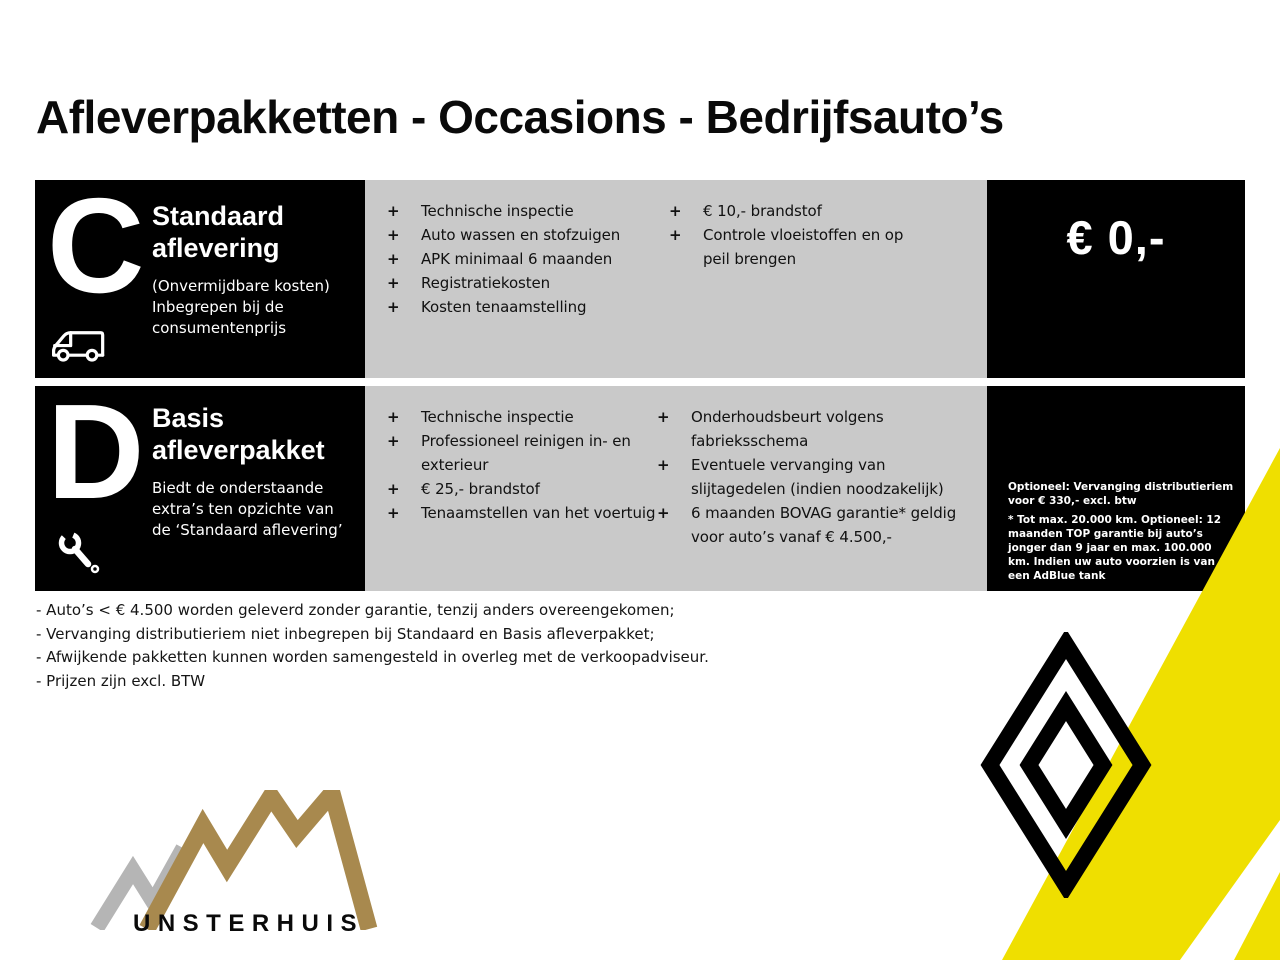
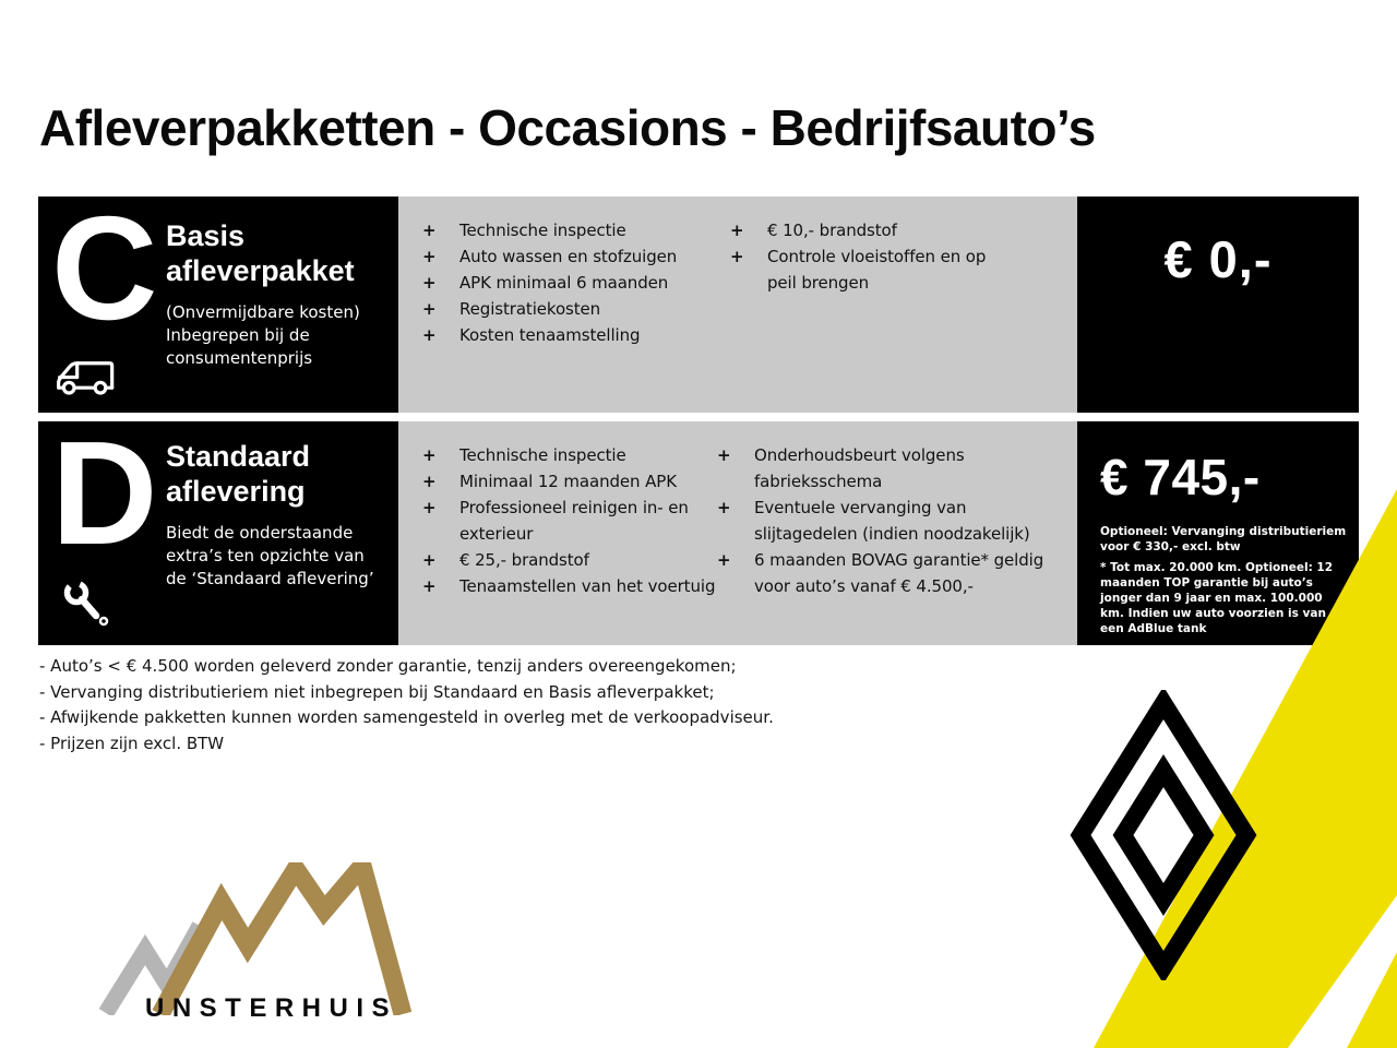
  Afleverpakketten - Occasions - Bedrijfsauto’s
  C
- Standaard aflevering
+ Basis afleverpakket
  (Onvermijdbare kosten) Inbegrepen bij de consumentenprijs
  Technische inspectie
  Auto wassen en stofzuigen
  APK minimaal 6 maanden
  Registratiekosten
  Kosten tenaamstelling
  € 10,- brandstof
  Controle vloeistoffen en op peil brengen
  € 0,-
  D
- Basis afleverpakket
+ Standaard aflevering
  Biedt de onderstaande extra’s ten opzichte van de ‘Standaard aflevering’
  Technische inspectie
+ Minimaal 12 maanden APK
  Professioneel reinigen in- en exterieur
  € 25,- brandstof
  Tenaamstellen van het voertuig
  Onderhoudsbeurt volgens fabrieksschema
  Eventuele vervanging van slijtagedelen (indien noodzakelijk)
  6 maanden BOVAG garantie* geldig voor auto’s vanaf € 4.500,-
+ € 745,-
  Optioneel: Vervanging distributieriem voor € 330,- excl. btw
  * Tot max. 20.000 km. Optioneel: 12 maanden TOP garantie bij auto’s jonger dan 9 jaar en max. 100.000 km. Indien uw auto voorzien is van een AdBlue tank
  - Auto’s < € 4.500 worden geleverd zonder garantie, tenzij anders overeengekomen;
  - Vervanging distributieriem niet inbegrepen bij Standaard en Basis afleverpakket;
  - Afwijkende pakketten kunnen worden samengesteld in overleg met de verkoopadviseur.
  - Prijzen zijn excl. BTW
  UNSTERHUIS
